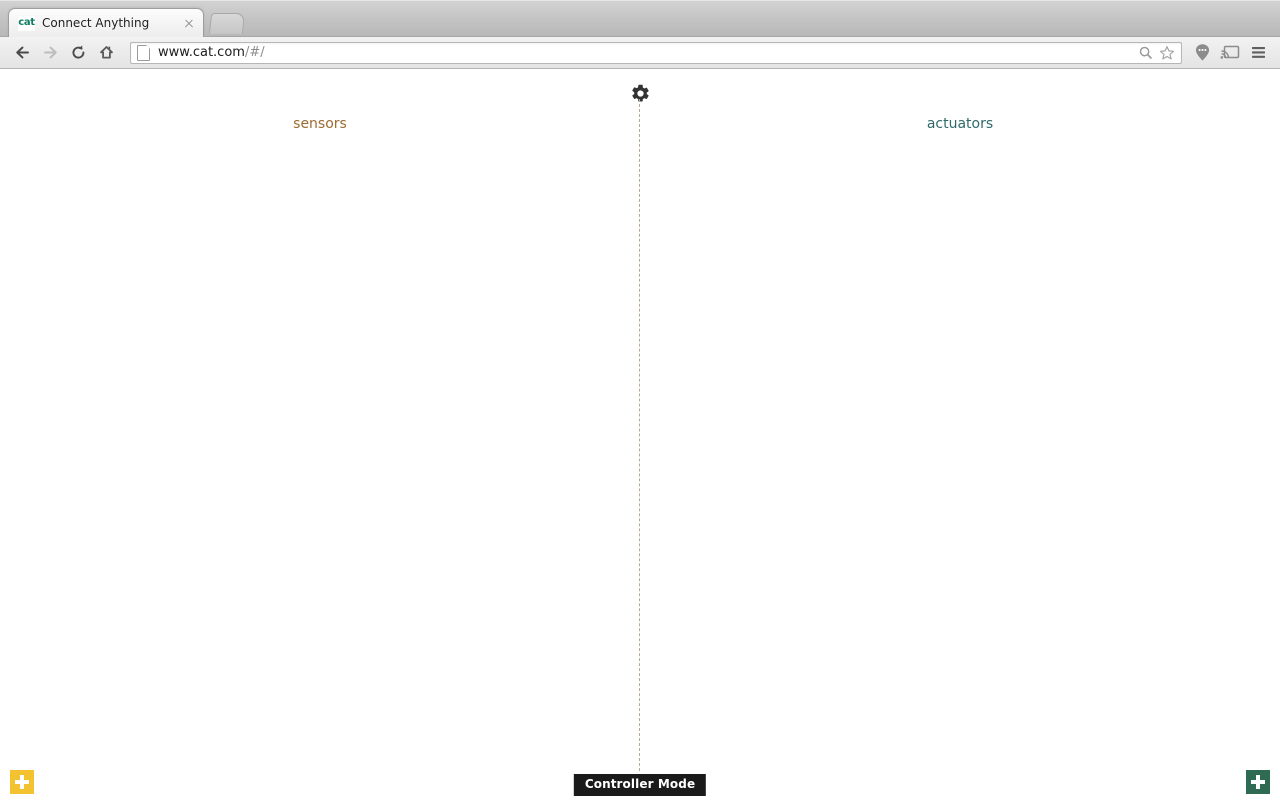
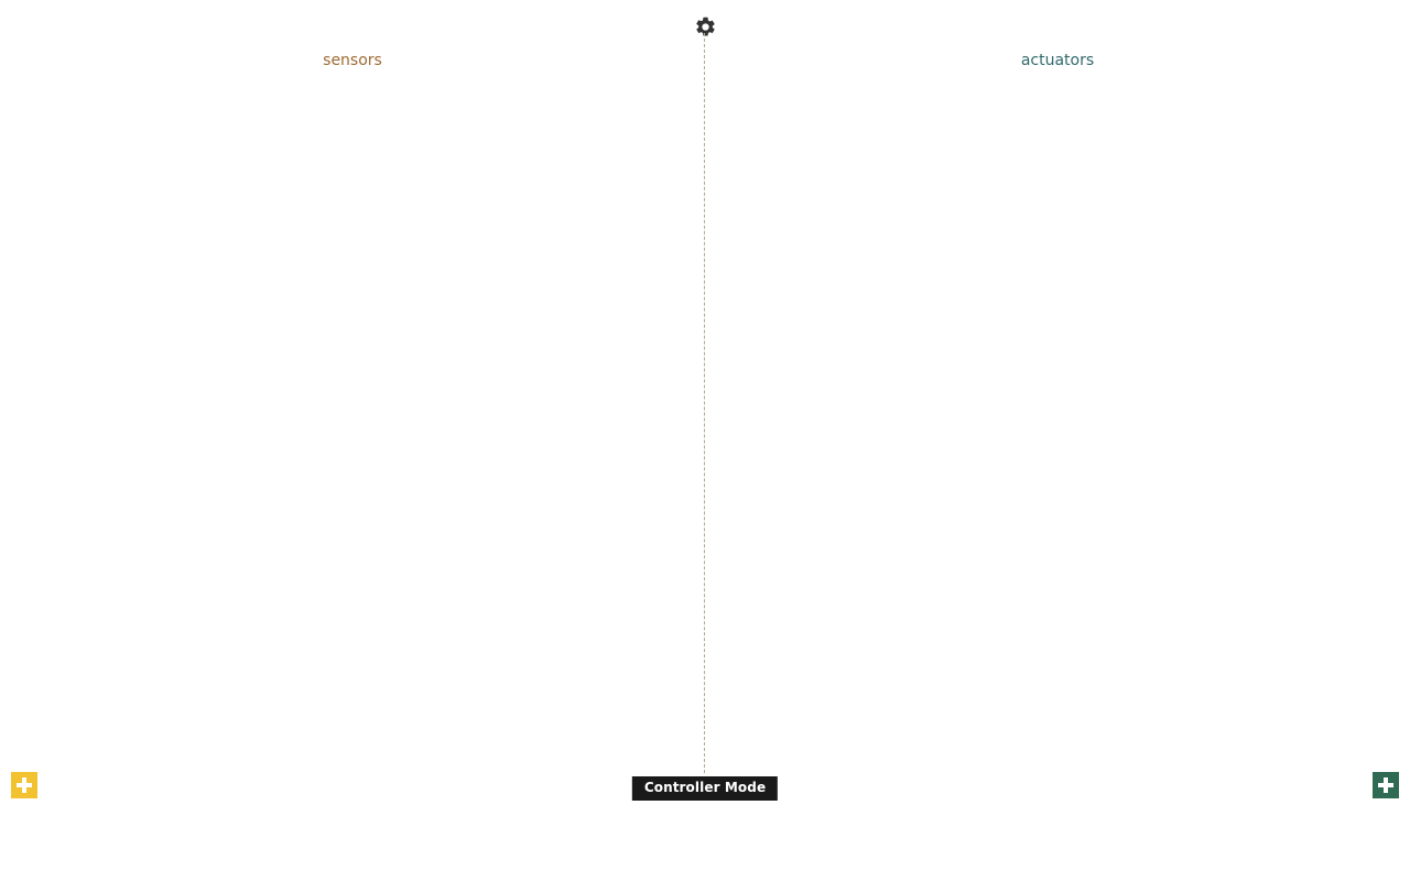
- cat
- Connect Anything
- www.cat.com
- /#/
  sensors
  actuators
  Controller Mode
